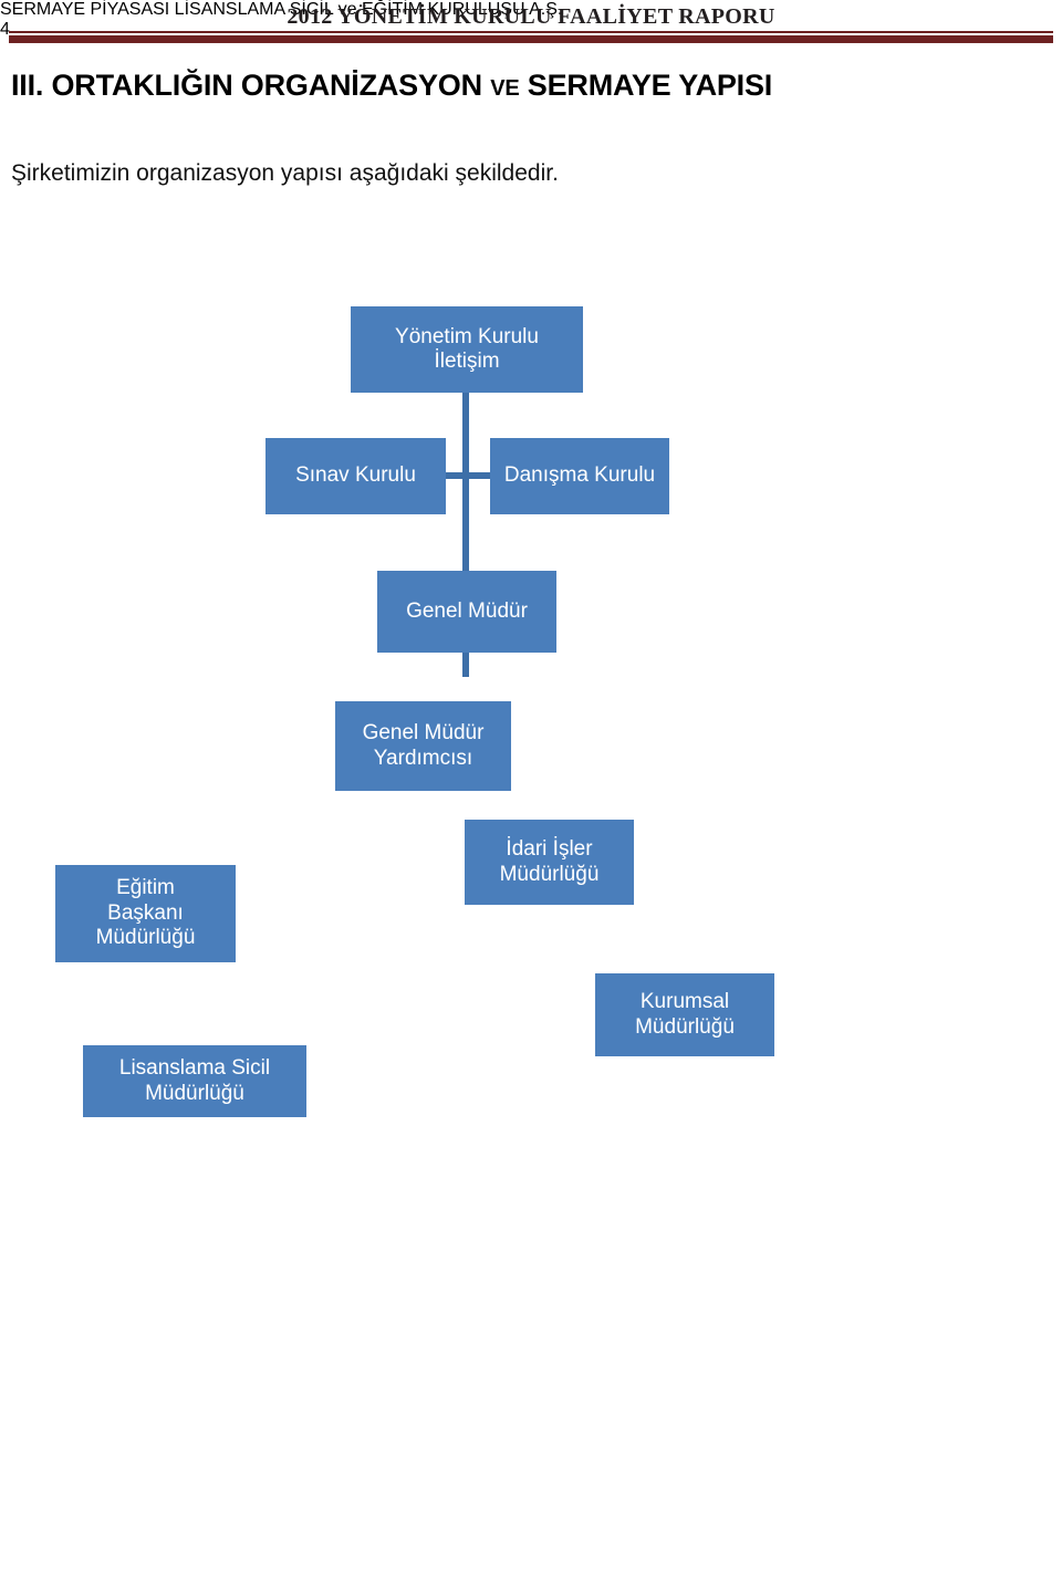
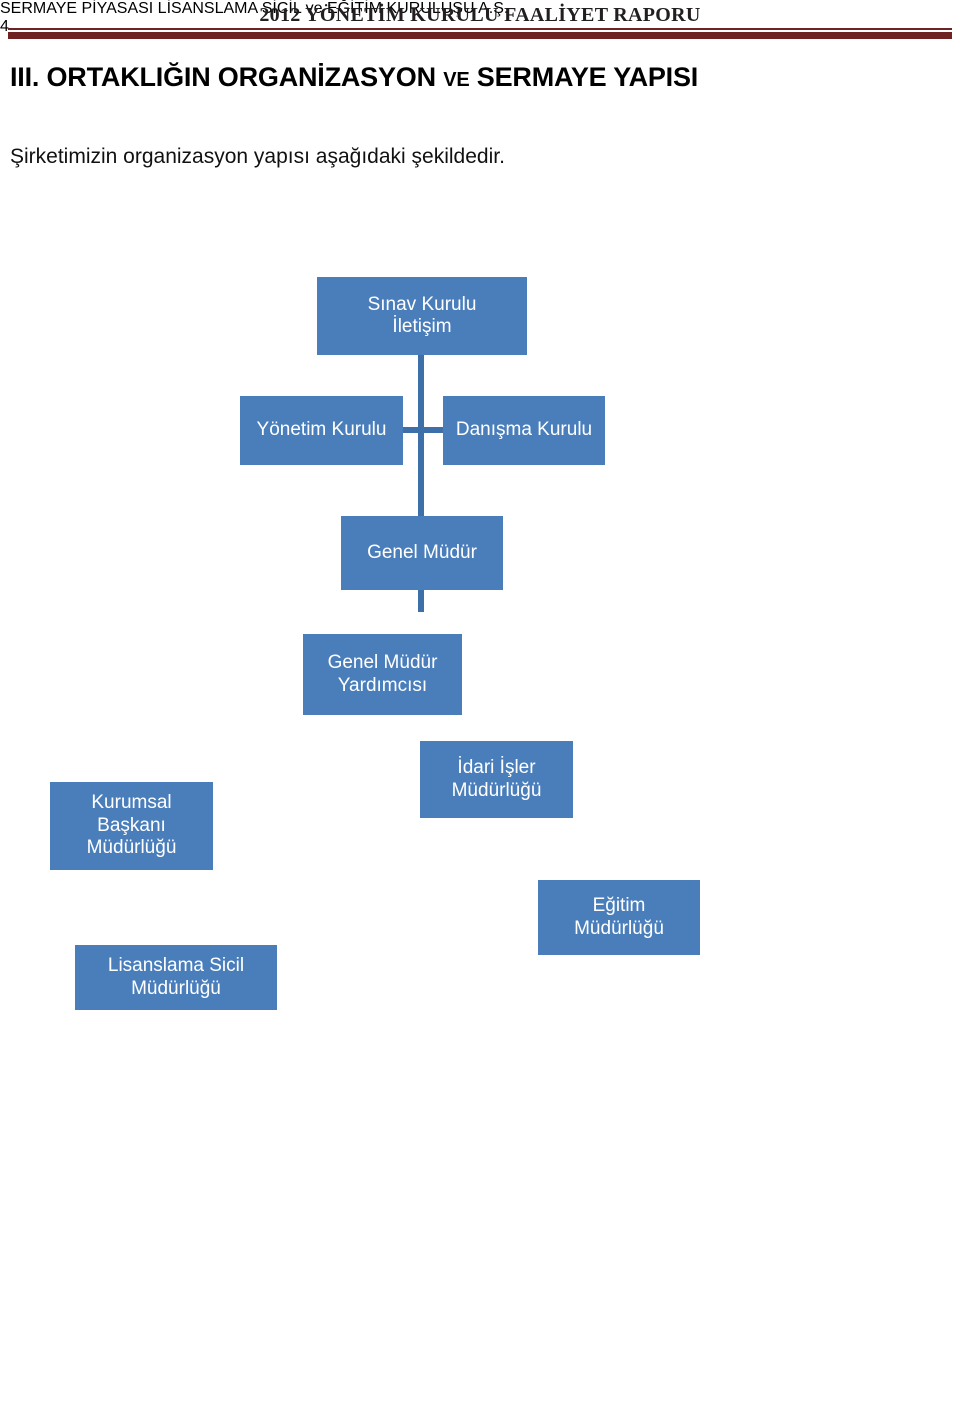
  2012 YÖNETİM KURULU FAALİYET RAPORU
  III. ORTAKLIĞIN ORGANİZASYON VE SERMAYE YAPISI
  Şirketimizin organizasyon yapısı aşağıdaki şekildedir.
- Yönetim Kurulu
+ Sınav Kurulu
  İletişim
- Sınav Kurulu
+ Yönetim Kurulu
  Danışma Kurulu
  Genel Müdür
  Genel Müdür
  Yardımcısı
- Eğitim
+ Kurumsal
  Başkanı
  Müdürlüğü
  İdari İşler
  Müdürlüğü
- Kurumsal
+ Eğitim
  Müdürlüğü
  Lisanslama Sicil
  Müdürlüğü
  SERMAYE PİYASASI LİSANSLAMA SİCİL ve EĞİTİM KURULUŞU A.Ş.
  4
